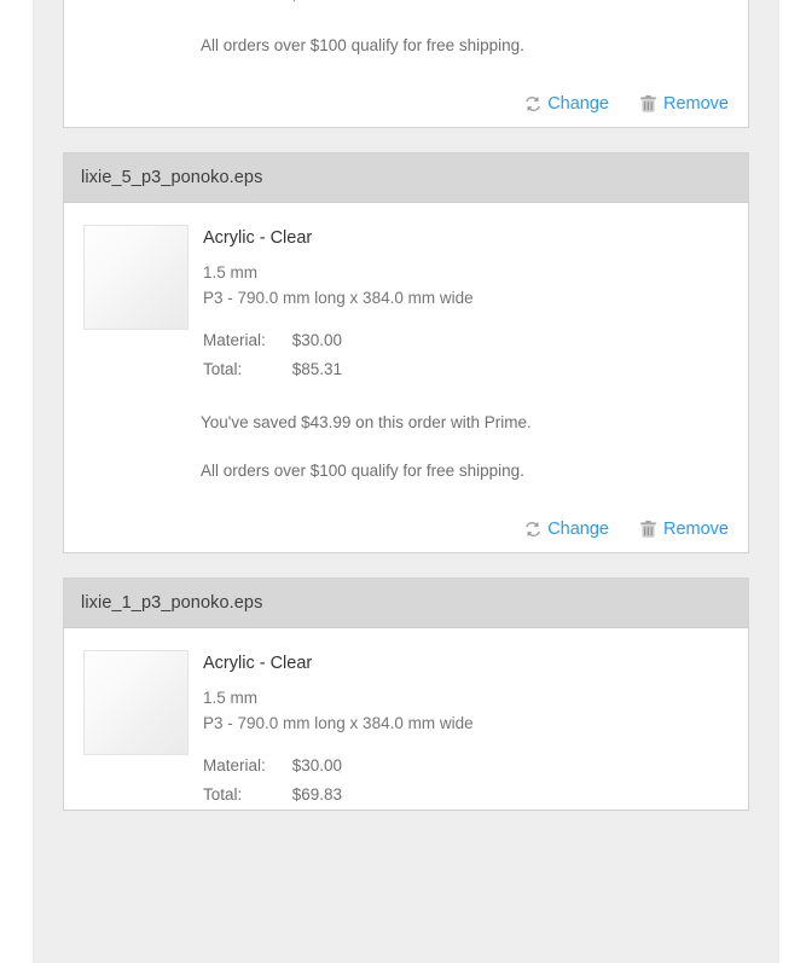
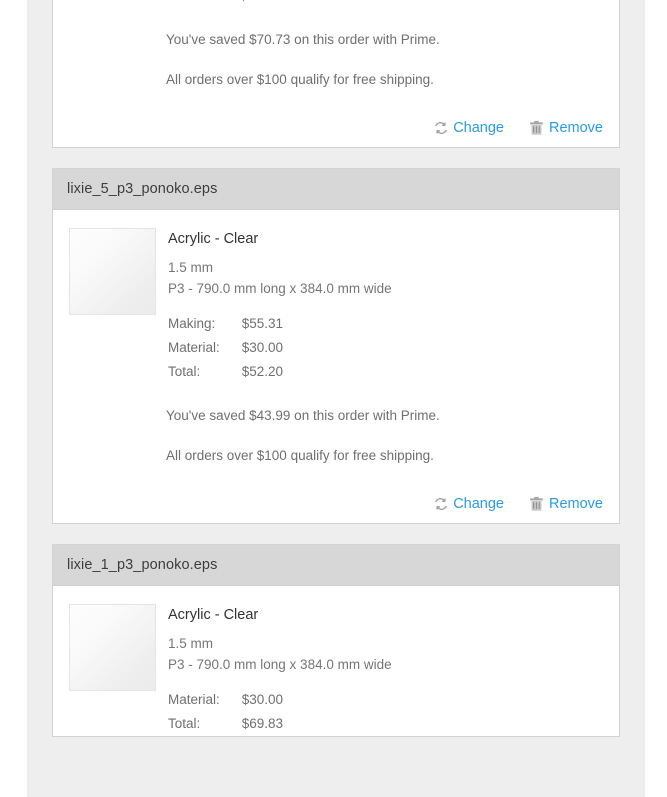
+ You've saved $70.73 on this order with Prime.
  All orders over $100 qualify for free shipping.
  Change
  Remove
  lixie_5_p3_ponoko.eps
  Acrylic - Clear
  1.5 mm
  P3 - 790.0 mm long x 384.0 mm wide
+ Making:	$55.31
  Material:	$30.00
- Total:	$85.31
+ Total:	$52.20
  You've saved $43.99 on this order with Prime.
  All orders over $100 qualify for free shipping.
  Change
  Remove
  lixie_1_p3_ponoko.eps
  Acrylic - Clear
  1.5 mm
  P3 - 790.0 mm long x 384.0 mm wide
  Material:	$30.00
  Total:	$69.83
